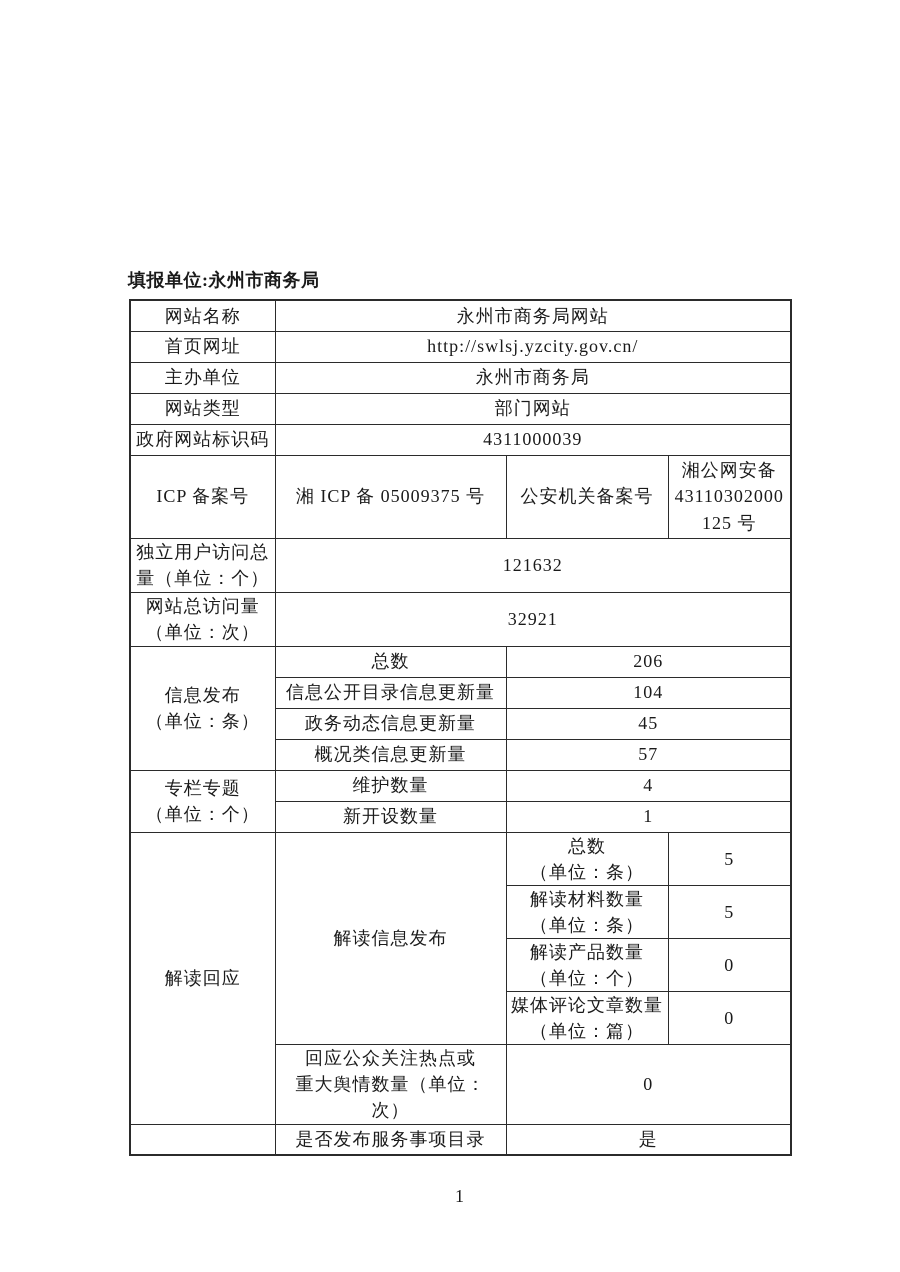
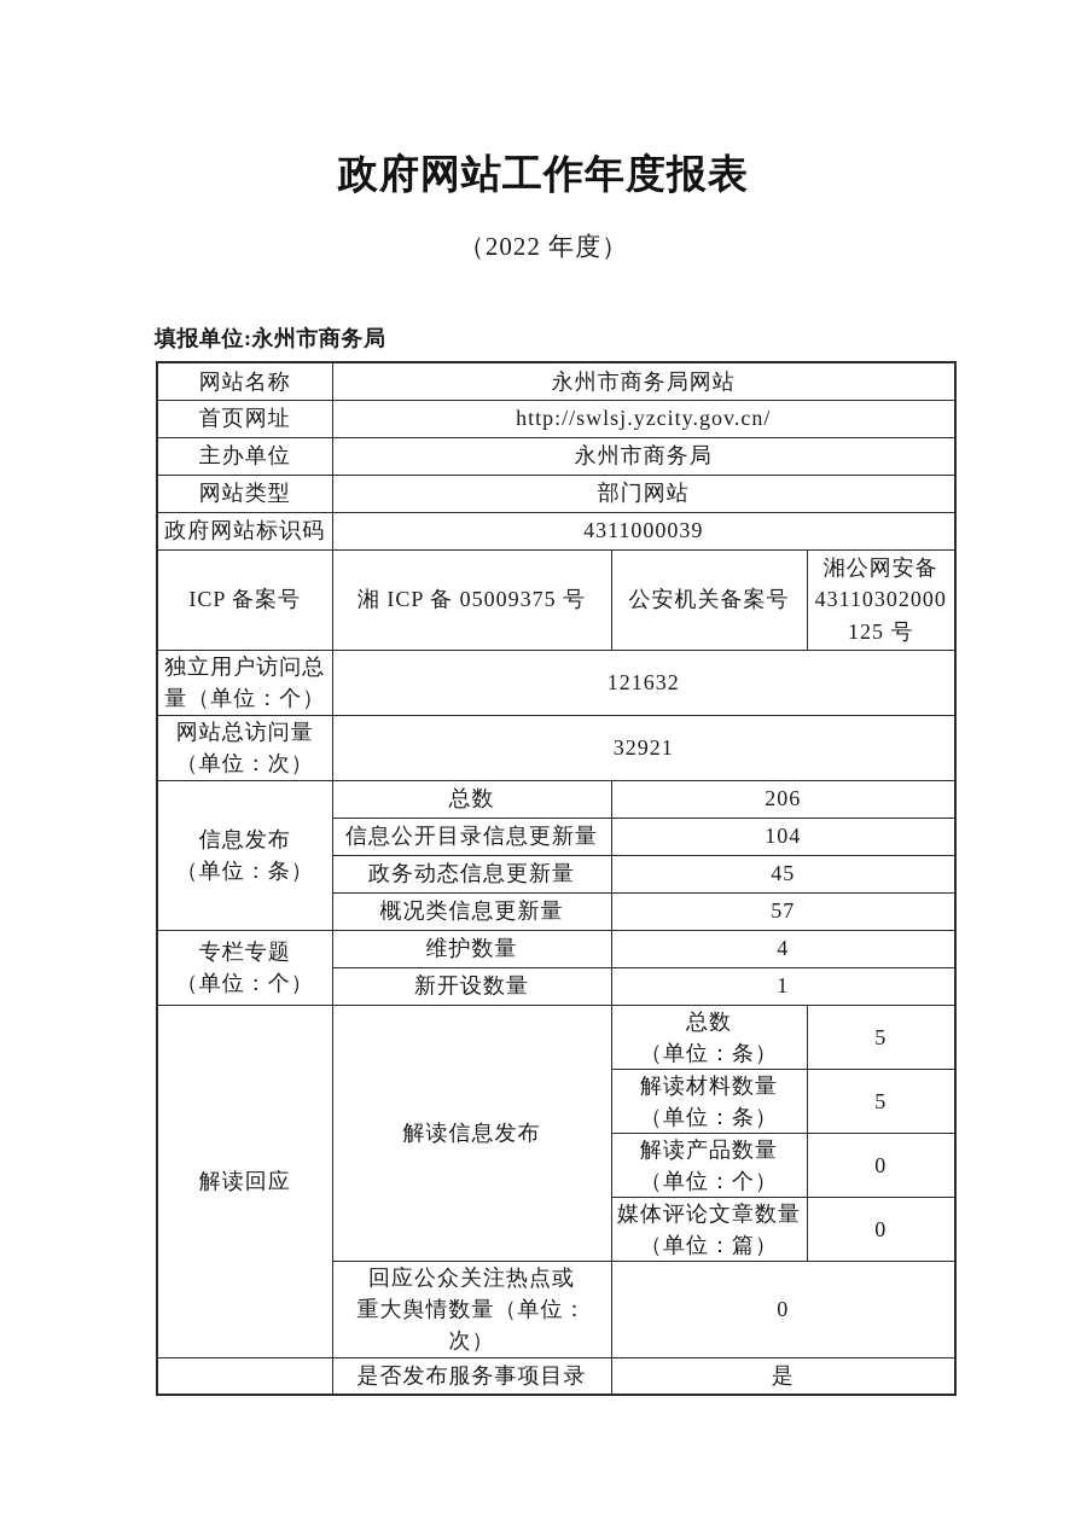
+ 政府网站工作年度报表
+ （2022 年度）
  填报单位:永州市商务局
  网站名称	永州市商务局网站
  首页网址	http://swlsj.yzcity.gov.cn/
  主办单位	永州市商务局
  网站类型	部门网站
  政府网站标识码	4311000039
  ICP 备案号	湘 ICP 备 05009375 号	公安机关备案号	湘公网安备 43110302000 125 号
  独立用户访问总 量（单位：个）	121632
  网站总访问量 （单位：次）	32921
  信息发布 （单位：条）	总数	206
  信息公开目录信息更新量	104
  政务动态信息更新量	45
  概况类信息更新量	57
  专栏专题 （单位：个）	维护数量	4
  新开设数量	1
  解读回应	解读信息发布	总数 （单位：条）	5
  解读材料数量 （单位：条）	5
  解读产品数量 （单位：个）	0
  媒体评论文章数量 （单位：篇）	0
  回应公众关注热点或 重大舆情数量（单位： 次）	0
  	是否发布服务事项目录	是
- 1
